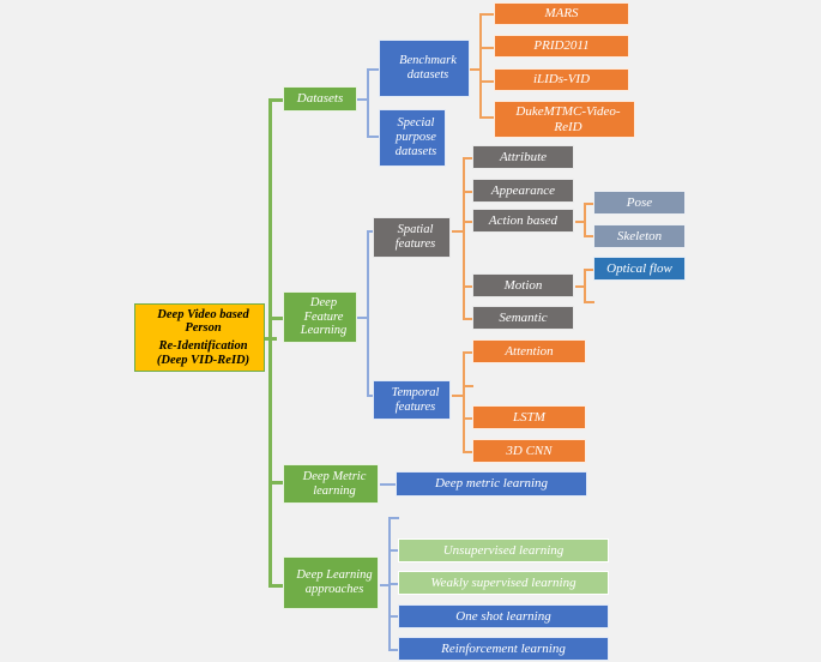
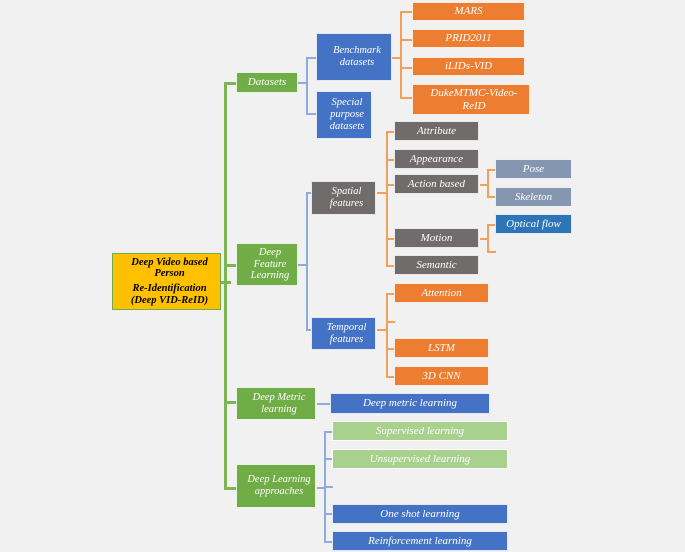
  Deep Video based
  Person
  Re-Identification
  (Deep VID-ReID)
  Datasets
  Deep
  Feature
  Learning
  Deep Metric
  learning
  Deep Learning
  approaches
  Benchmark
  datasets
  Special
  purpose
  datasets
  MARS
  PRID2011
  iLIDs-VID
  DukeMTMC-Video-
  ReID
  Spatial
  features
  Temporal
  features
  Attribute
  Appearance
  Action based
  Motion
  Semantic
  Pose
  Skeleton
  Optical flow
  Attention
  LSTM
  3D CNN
  Deep metric learning
+ Supervised learning
  Unsupervised learning
- Weakly supervised learning
  One shot learning
  Reinforcement learning
